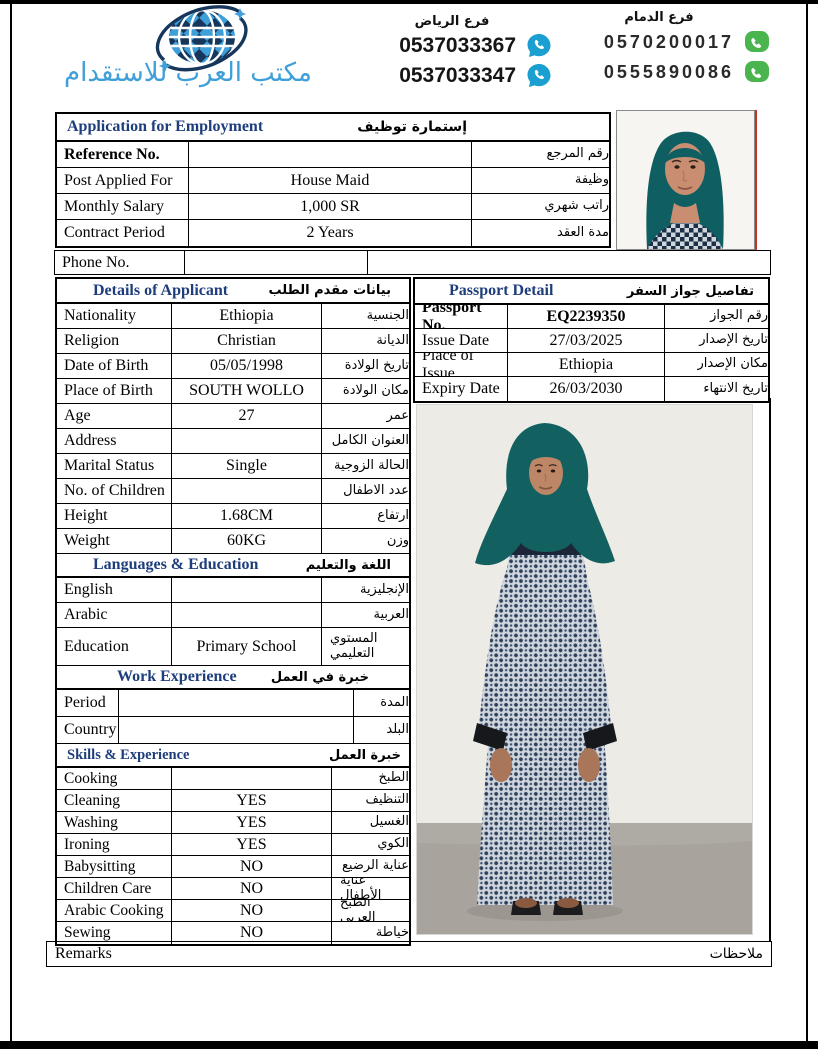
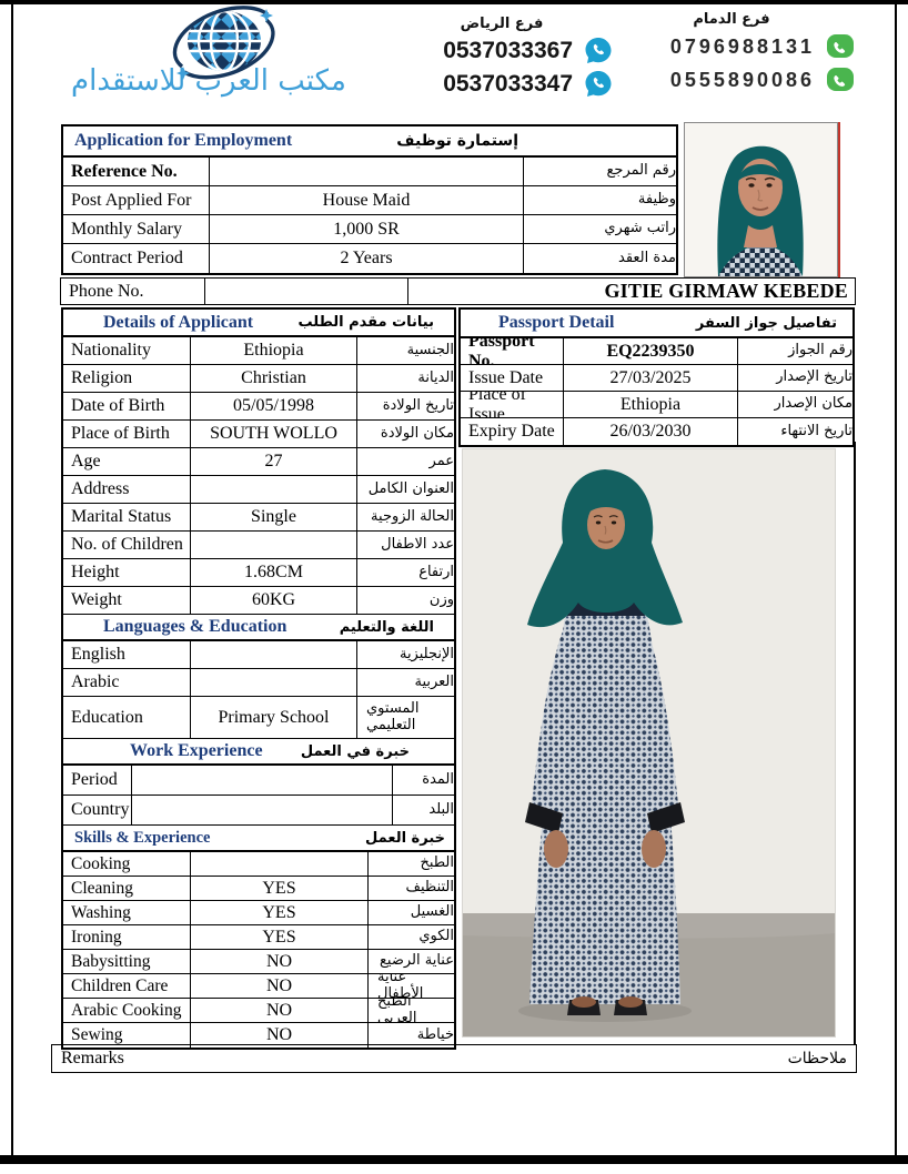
  مكتب العرب للاستقدام
  فرع الرياض
  0537033367
  0537033347
  فرع الدمام
- 0570200017
+ 0796988131
  0555890086
  Application for Employment
  إستمارة توظيف
  Reference No.
  رقم المرجع
  Post Applied For
  House Maid
  وظيفة
  Monthly Salary
  1,000 SR
  راتب شهري
  Contract Period
  2 Years
  مدة العقد
  Phone No.
+ GITIE GIRMAW KEBEDE
  Details of Applicant
  بيانات مقدم الطلب
  Nationality
  Ethiopia
  الجنسية
  Religion
  Christian
  الديانة
  Date of Birth
  05/05/1998
  تاريخ الولادة
  Place of Birth
  SOUTH WOLLO
  مكان الولادة
  Age
  27
  عمر
  Address
  العنوان الكامل
  Marital Status
  Single
  الحالة الزوجية
  No. of Children
  عدد الاطفال
  Height
  1.68CM
  ارتفاع
  Weight
  60KG
  وزن
  Languages & Education
  اللغة والتعليم
  English
  الإنجليزية
  Arabic
  العربية
  Education
  Primary School
  المستوي التعليمي
  Work Experience
  خبرة في العمل
  Period
  المدة
  Country
  البلد
  Skills & Experience
  خبرة العمل
  Cooking
  الطبخ
  Cleaning
  YES
  التنظيف
  Washing
  YES
  الغسيل
  Ironing
  YES
  الكوي
  Babysitting
  NO
  عناية الرضيع
  Children Care
  NO
  عناية الأطفال
  Arabic Cooking
  NO
  الطبخ العربي
  Sewing
  NO
  خياطة
  Passport Detail
  تفاصيل جواز السفر
  Passport No.
  EQ2239350
  رقم الجواز
  Issue Date
  27/03/2025
  تاريخ الإصدار
  Place of Issue
  Ethiopia
  مكان الإصدار
  Expiry Date
  26/03/2030
  تاريخ الانتهاء
  Remarks
  ملاحظات
